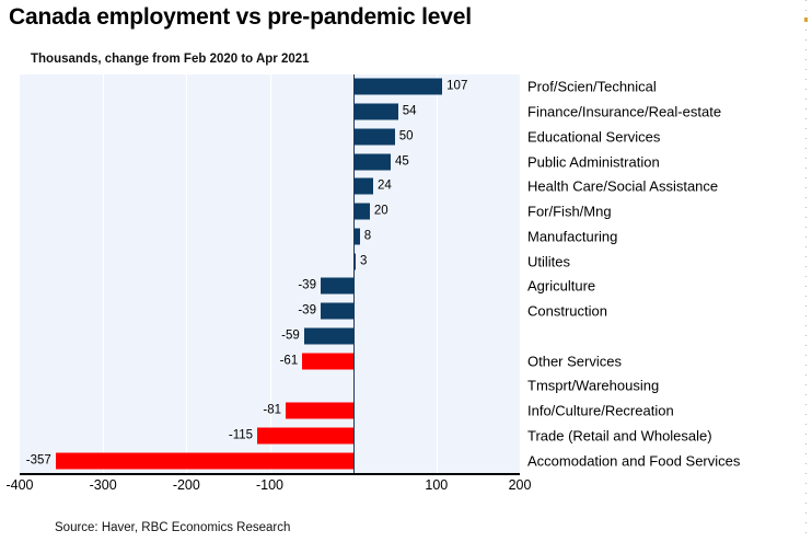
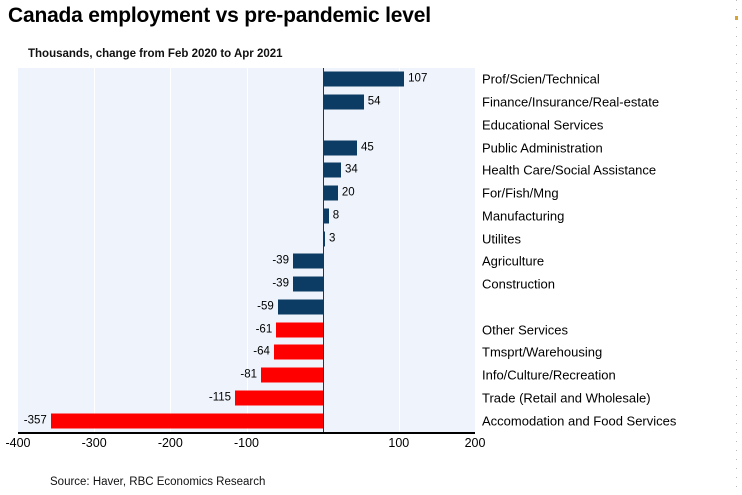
  Canada employment vs pre-pandemic level
  Thousands, change from Feb 2020 to Apr 2021
  107
  54
- 50
  45
- 24
+ 34
  20
  8
  3
  -39
  -39
  -59
  -61
+ -64
  -81
  -115
  -357
  Prof/Scien/Technical
  Finance/Insurance/Real-estate
  Educational Services
  Public Administration
  Health Care/Social Assistance
  For/Fish/Mng
  Manufacturing
  Utilites
  Agriculture
  Construction
  Other Services
  Tmsprt/Warehousing
  Info/Culture/Recreation
  Trade (Retail and Wholesale)
  Accomodation and Food Services
  -400
  -300
  -200
  -100
  100
  200
  Source: Haver, RBC Economics Research
